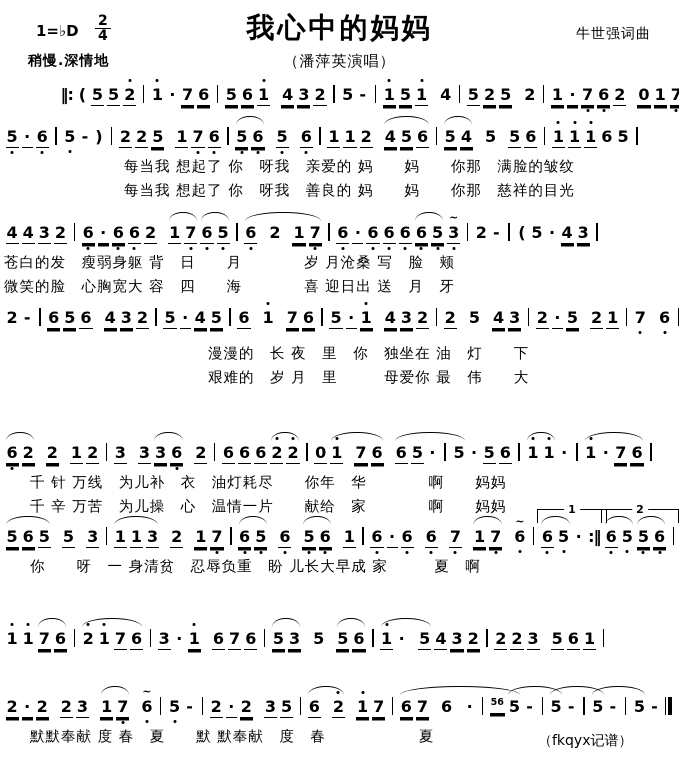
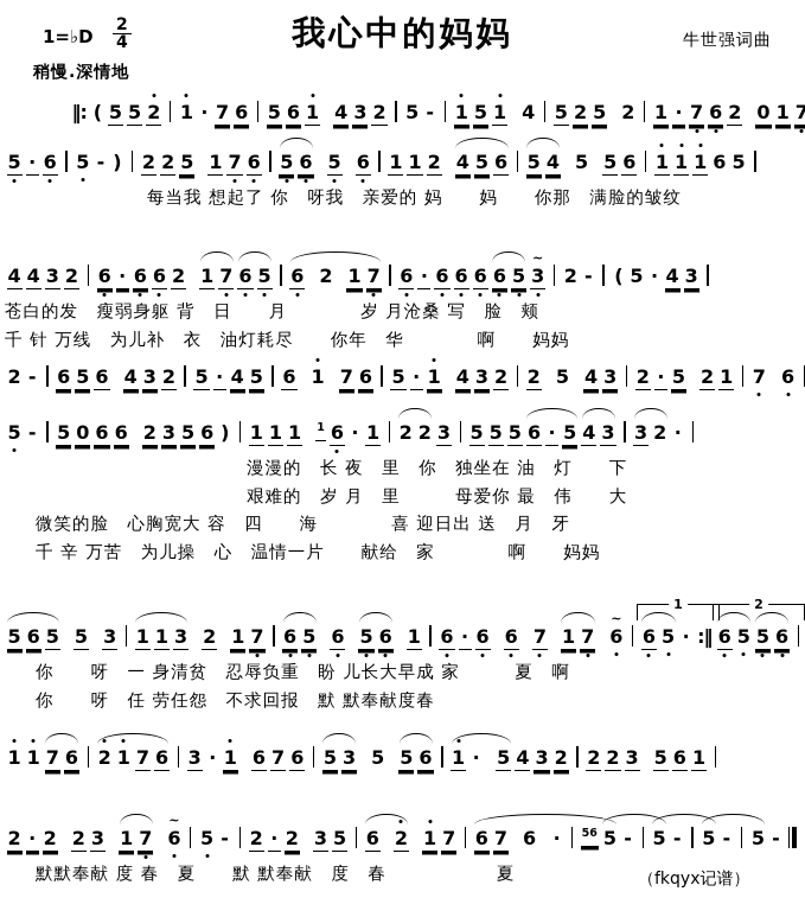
  1=♭D
  2
  4
  稍慢.深情地
  我心中的妈妈
- （潘萍英演唱）
  牛世强词曲
  ‖: ( 5 5 2 1 · 7 6 5 6 1 4 3 2 5 - 1 5 1 4 5 2 5 2 1 · 7 6 2 0 1 7
  5 · 6 5 - ) 2 2 5 1 7 6 5 6 5 6 1 1 2 4 5 6 5 4 5 5 6 1 1 1 6 5
  每当我 想起了 你 呀我 亲爱的 妈 妈 你那 满脸的皱纹
- 每当我 想起了 你 呀我 善良的 妈 妈 你那 慈祥的目光
  4 4 3 2 6 · 6 6 2 1 7 6 5 6 2 1 7 6 · 6 6 6 6 5 3
  ~
  2 - ( 5 · 4 3
  苍白的发 瘦弱身躯 背 日 月 岁 月沧桑 写 脸 颊
- 微笑的脸 心胸宽大 容 四 海 喜 迎日出 送 月 牙
+ 千 针 万线 为儿补 衣 油灯耗尽 你年 华 啊 妈妈
  2 - 6 5 6 4 3 2 5 · 4 5 6 1 7 6 5 · 1 4 3 2 2 5 4 3 2 · 5 2 1 7 6
+ 5 - 5 0 6 6 2 3 5 6 ) 1 1 1 1 6 · 1 2 2 3 5 5 5 6 · 5 4 3 3 2 ·
  漫漫的 长 夜 里 你 独坐在 油 灯 下
  艰难的 岁 月 里 母爱你 最 伟 大
- 6 2 2 1 2 3 3 3 6 2 6 6 6 2 2 0 1 7 6 6 5 · 5 · 5 6 1 1 · 1 · 7 6
- 千 针 万线 为儿补 衣 油灯耗尽 你年 华 啊 妈妈
+ 微笑的脸 心胸宽大 容 四 海 喜 迎日出 送 月 牙
  千 辛 万苦 为儿操 心 温情一片 献给 家 啊 妈妈
  5 6 5 5 3 1 1 3 2 1 7 6 5 6 5 6 1 6 · 6 6 7 1 7 6
  ~
  6 5 · :‖ 6 5 5 6
  1
  2
  你 呀 一 身清贫 忍辱负重 盼 儿长大早成 家 夏 啊
+ 你 呀 任 劳任怨 不求回报 默 默奉献度春
  1 1 7 6 2 1 7 6 3 · 1 6 7 6 5 3 5 5 6 1 · 5 4 3 2 2 2 3 5 6 1
  2 · 2 2 3 1 7 6
  ~
  5 - 2 · 2 3 5 6 2 1 7 6 7 6 · 56 5 - 5 - 5 - 5 -
  默默奉献 度 春 夏 默 默奉献 度 春 夏
  （fkqyx记谱）
